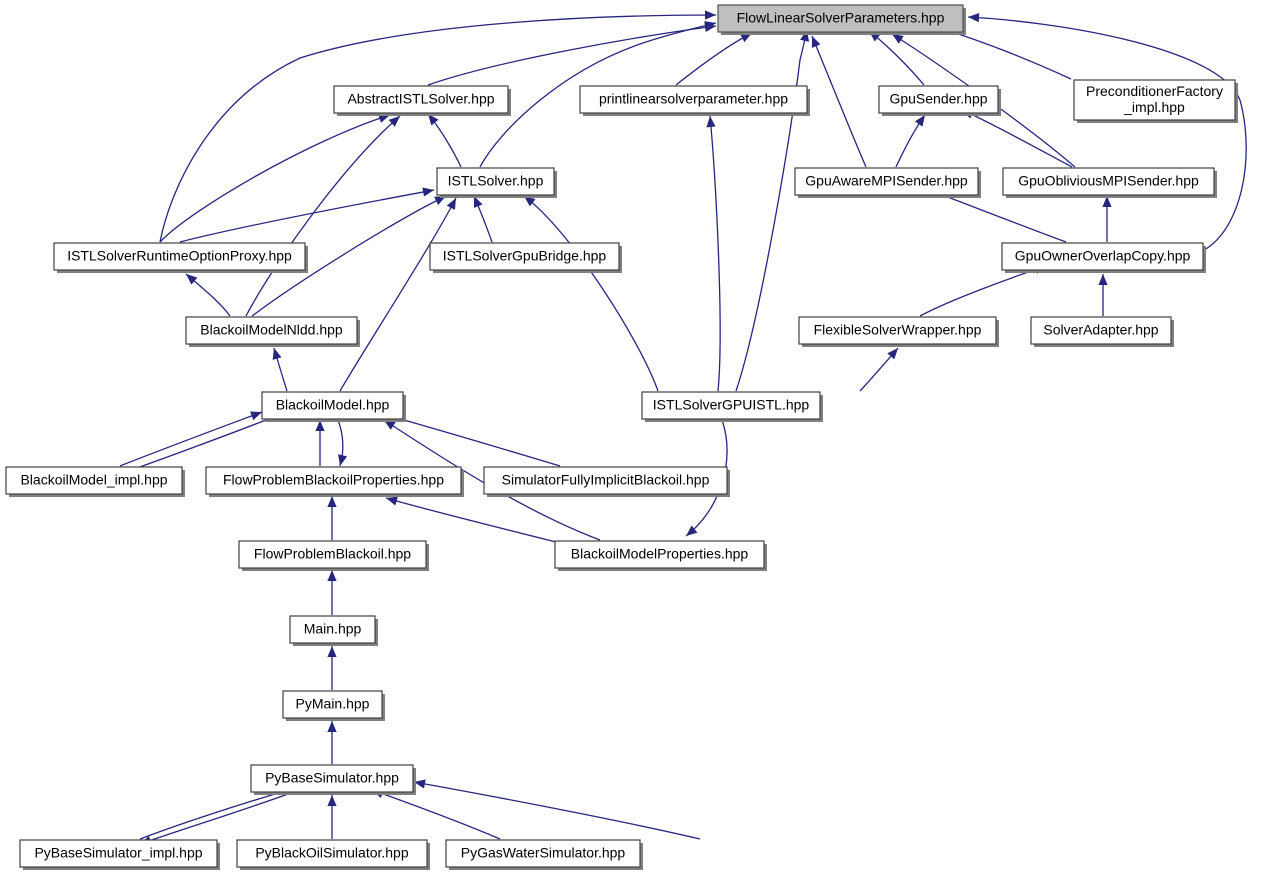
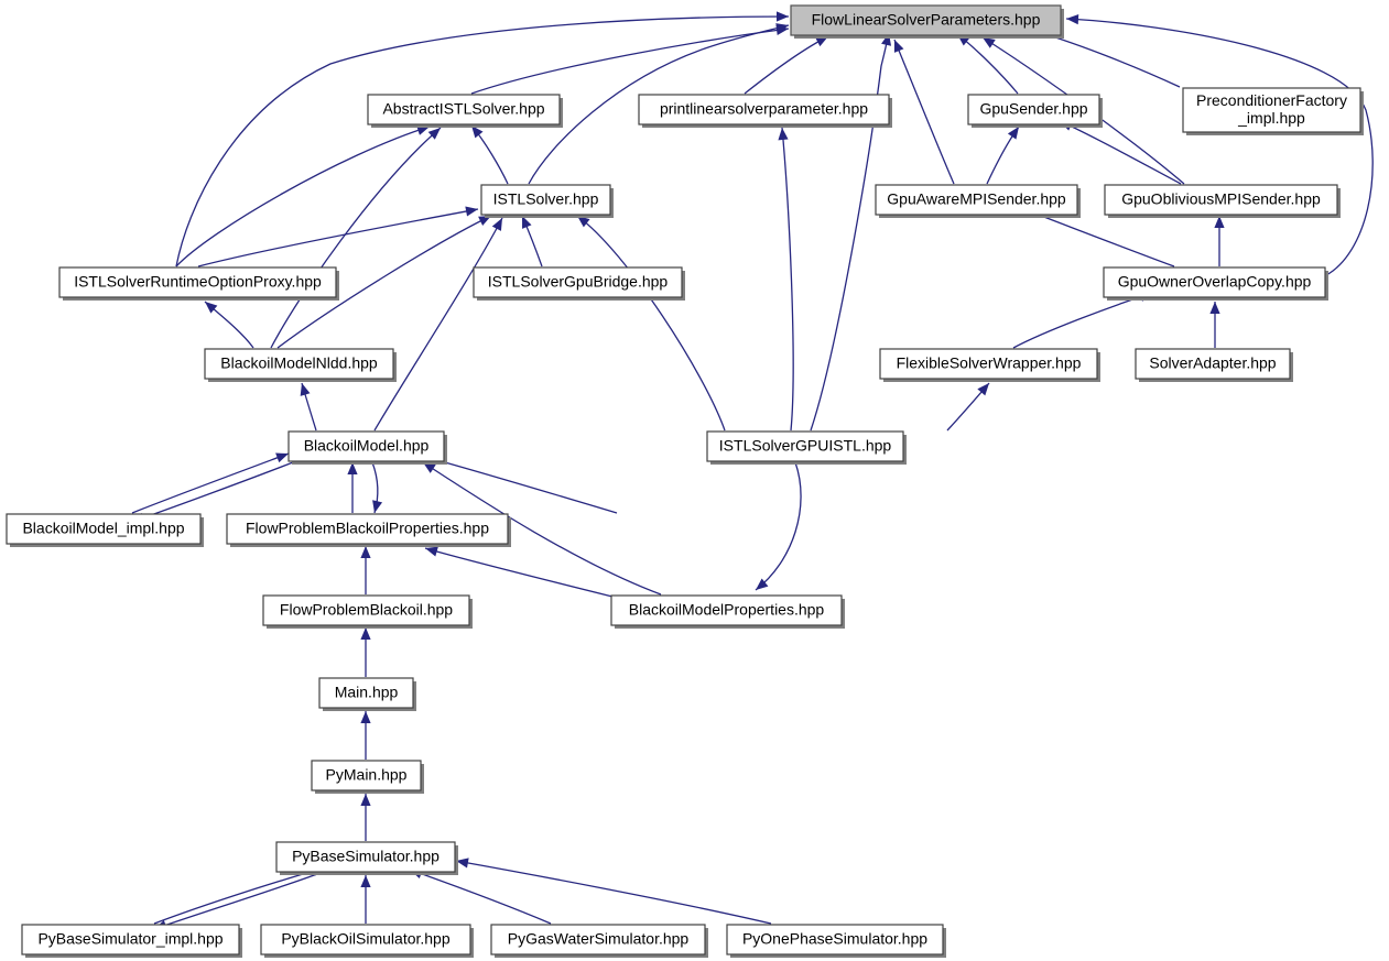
  FlowLinearSolverParameters.hpp
  AbstractISTLSolver.hpp
  printlinearsolverparameter.hpp
  GpuSender.hpp
  PreconditionerFactory _impl.hpp
  ISTLSolver.hpp
  GpuAwareMPISender.hpp
  GpuObliviousMPISender.hpp
  ISTLSolverRuntimeOptionProxy.hpp
  ISTLSolverGpuBridge.hpp
  GpuOwnerOverlapCopy.hpp
  BlackoilModelNldd.hpp
  FlexibleSolverWrapper.hpp
  SolverAdapter.hpp
  BlackoilModel.hpp
  ISTLSolverGPUISTL.hpp
  BlackoilModel_impl.hpp
  FlowProblemBlackoilProperties.hpp
- SimulatorFullyImplicitBlackoil.hpp
  FlowProblemBlackoil.hpp
  BlackoilModelProperties.hpp
  Main.hpp
  PyMain.hpp
  PyBaseSimulator.hpp
  PyBaseSimulator_impl.hpp
  PyBlackOilSimulator.hpp
  PyGasWaterSimulator.hpp
+ PyOnePhaseSimulator.hpp
